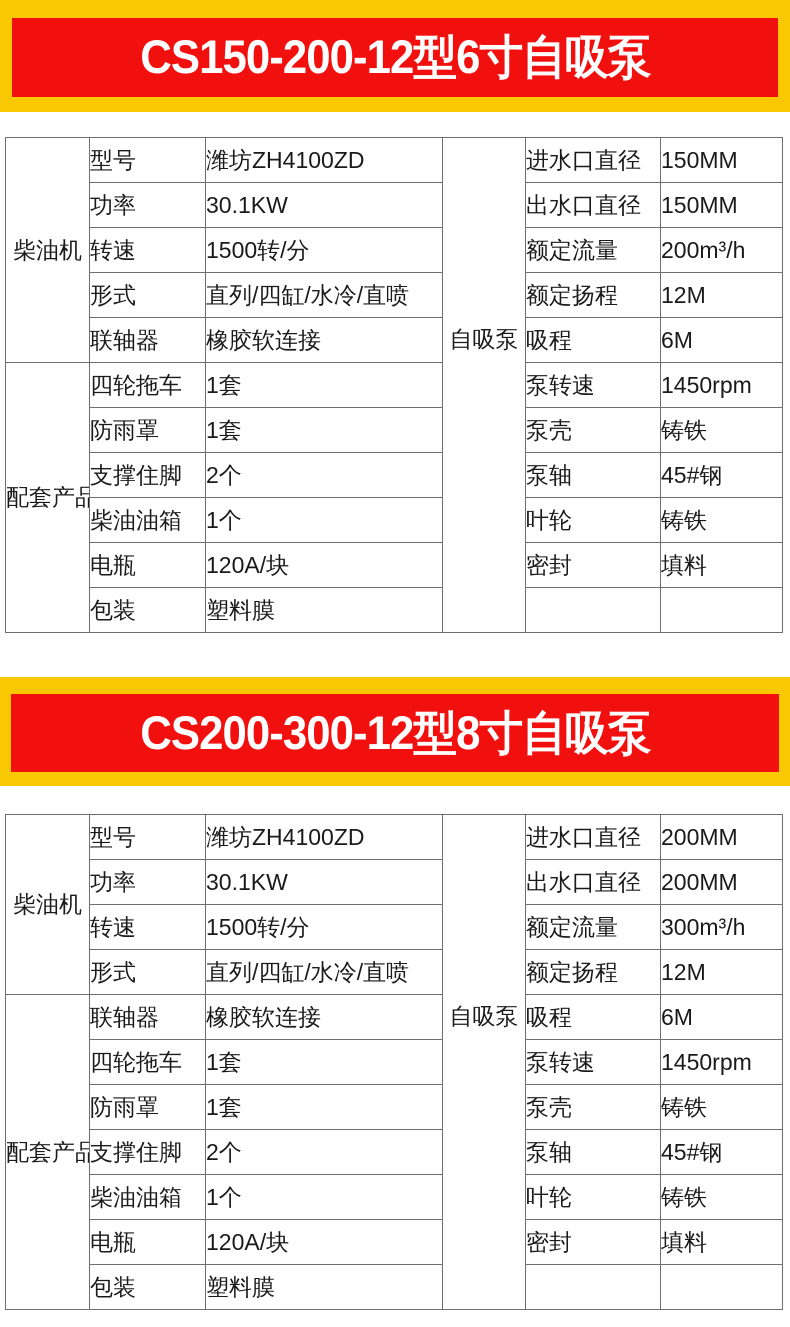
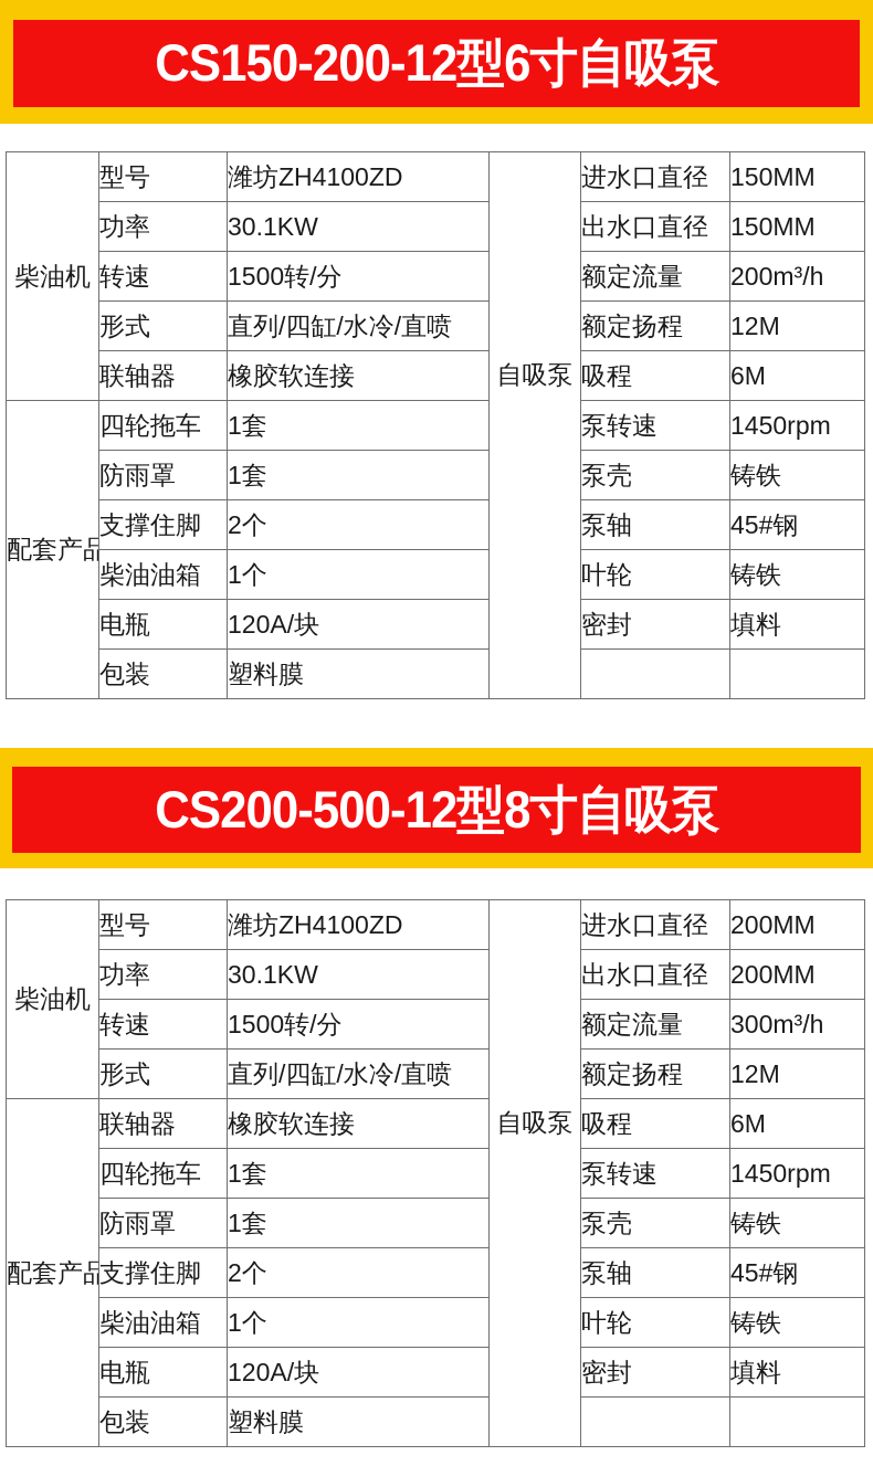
  CS150-200-12型6寸自吸泵
  柴油机	型号	潍坊ZH4100ZD	自吸泵	进水口直径	150MM
  功率	30.1KW	出水口直径	150MM
  转速	1500转/分	额定流量	200m³/h
  形式	直列/四缸/水冷/直喷	额定扬程	12M
  联轴器	橡胶软连接	吸程	6M
  配套产品	四轮拖车	1套	泵转速	1450rpm
  防雨罩	1套	泵壳	铸铁
  支撑住脚	2个	泵轴	45#钢
  柴油油箱	1个	叶轮	铸铁
  电瓶	120A/块	密封	填料
  包装	塑料膜
- CS200-300-12型8寸自吸泵
+ CS200-500-12型8寸自吸泵
  柴油机	型号	潍坊ZH4100ZD	自吸泵	进水口直径	200MM
  功率	30.1KW	出水口直径	200MM
  转速	1500转/分	额定流量	300m³/h
  形式	直列/四缸/水冷/直喷	额定扬程	12M
  配套产品	联轴器	橡胶软连接	吸程	6M
  四轮拖车	1套	泵转速	1450rpm
  防雨罩	1套	泵壳	铸铁
  支撑住脚	2个	泵轴	45#钢
  柴油油箱	1个	叶轮	铸铁
  电瓶	120A/块	密封	填料
  包装	塑料膜
